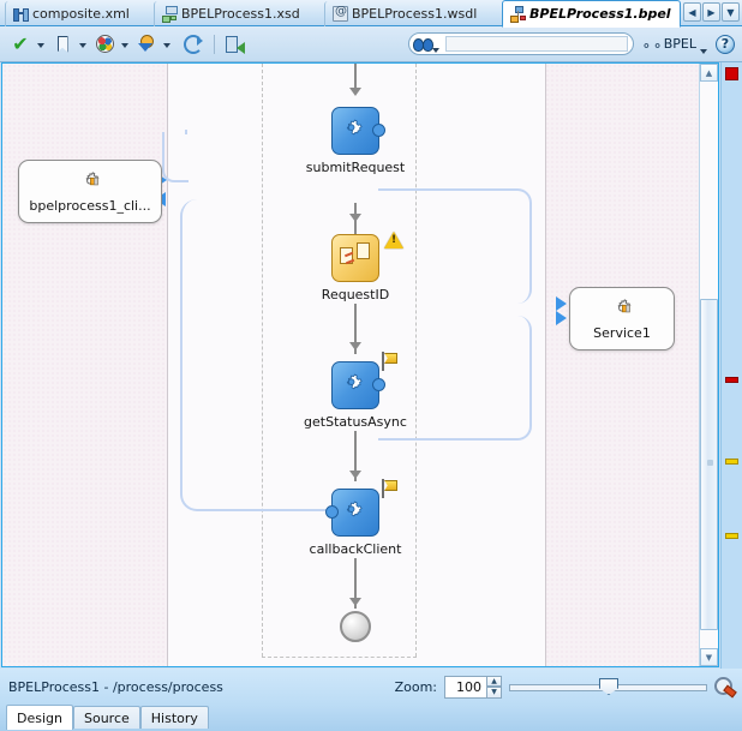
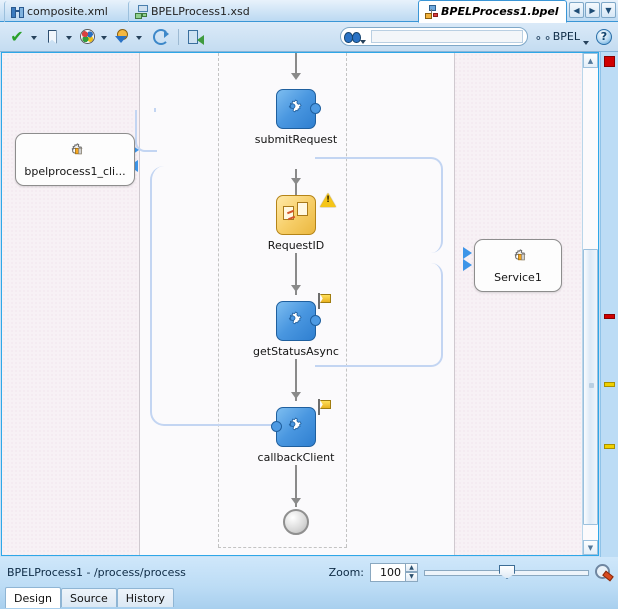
  composite.xml
  BPELProcess1.xsd
- BPELProcess1.wsdl
  BPELProcess1.bpel
  ◀
  ▶
  ▼
  ✔
  ⚬⚬
  BPEL
  ?
  bpelprocess1_cli...
  Service1
  submitRequest
  RequestID
  getStatusAsync
  callbackClient
  ▲
  ▼
  BPELProcess1 - /process/process
  Zoom:
  100
  Design
  Source
  History
